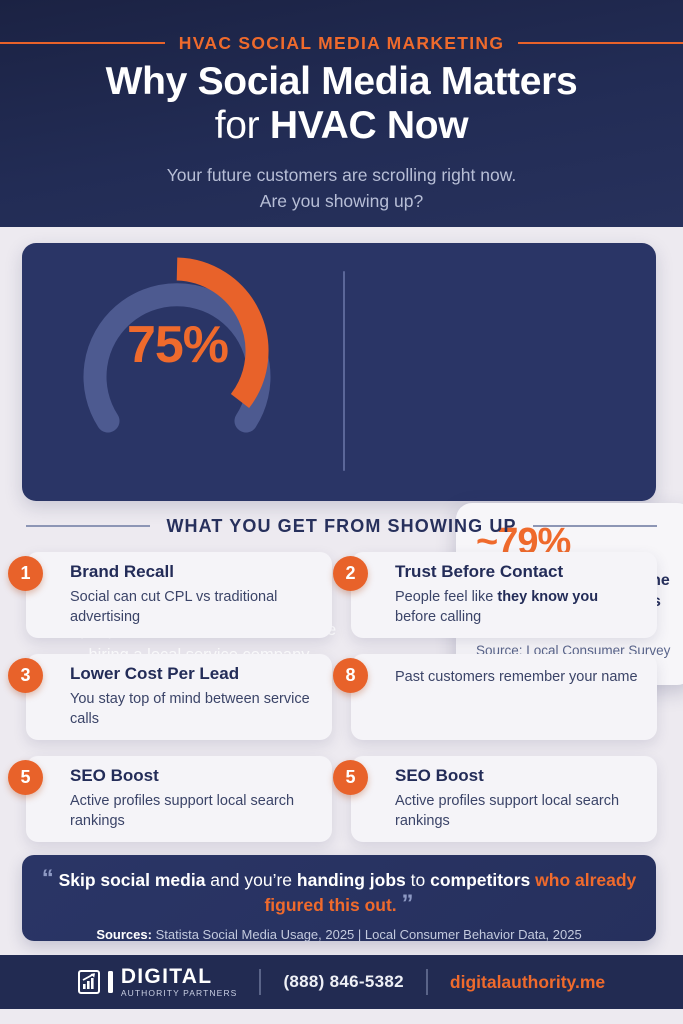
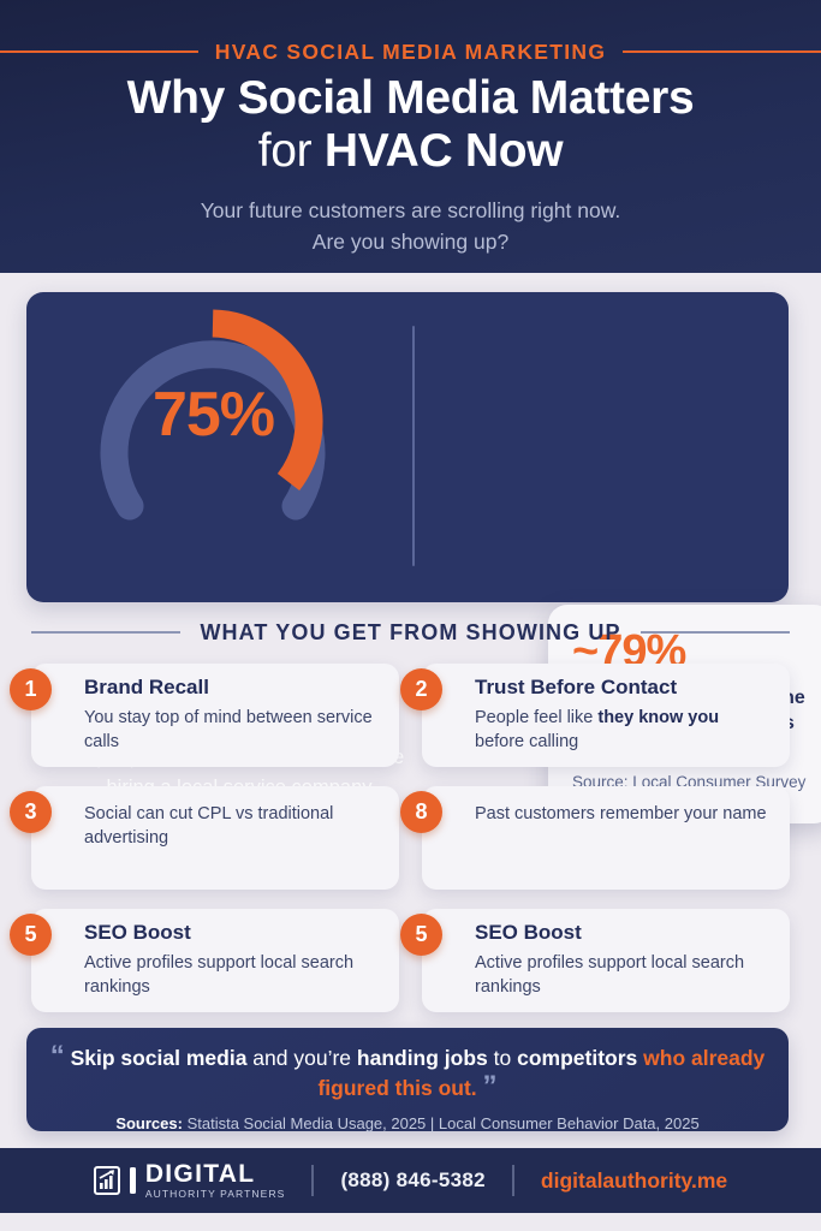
  HVAC SOCIAL MEDIA MARKETING
  Why Social Media Matters
  for HVAC Now
  Your future customers are scrolling right now.
  Are you showing up?
  75%
  ~79%
  Source: Local Consumer Survey
  WHAT YOU GET FROM SHOWING UP
  1
  Brand Recall
- Social can cut CPL vs traditional advertising
+ You stay top of mind between service calls
  2
  Trust Before Contact
  People feel like they know you before calling
  3
- Lower Cost Per Lead
- You stay top of mind between service calls
+ Social can cut CPL vs traditional advertising
  8
  Past customers remember your name
  5
  SEO Boost
  Active profiles support local search rankings
  5
  SEO Boost
  Active profiles support local search rankings
  “ Skip social media and you’re handing jobs to competitors who already figured this out. ”
  Sources: Statista Social Media Usage, 2025 | Local Consumer Behavior Data, 2025
  DIGITAL
  AUTHORITY PARTNERS
  (888) 846-5382
  digitalauthority.me
